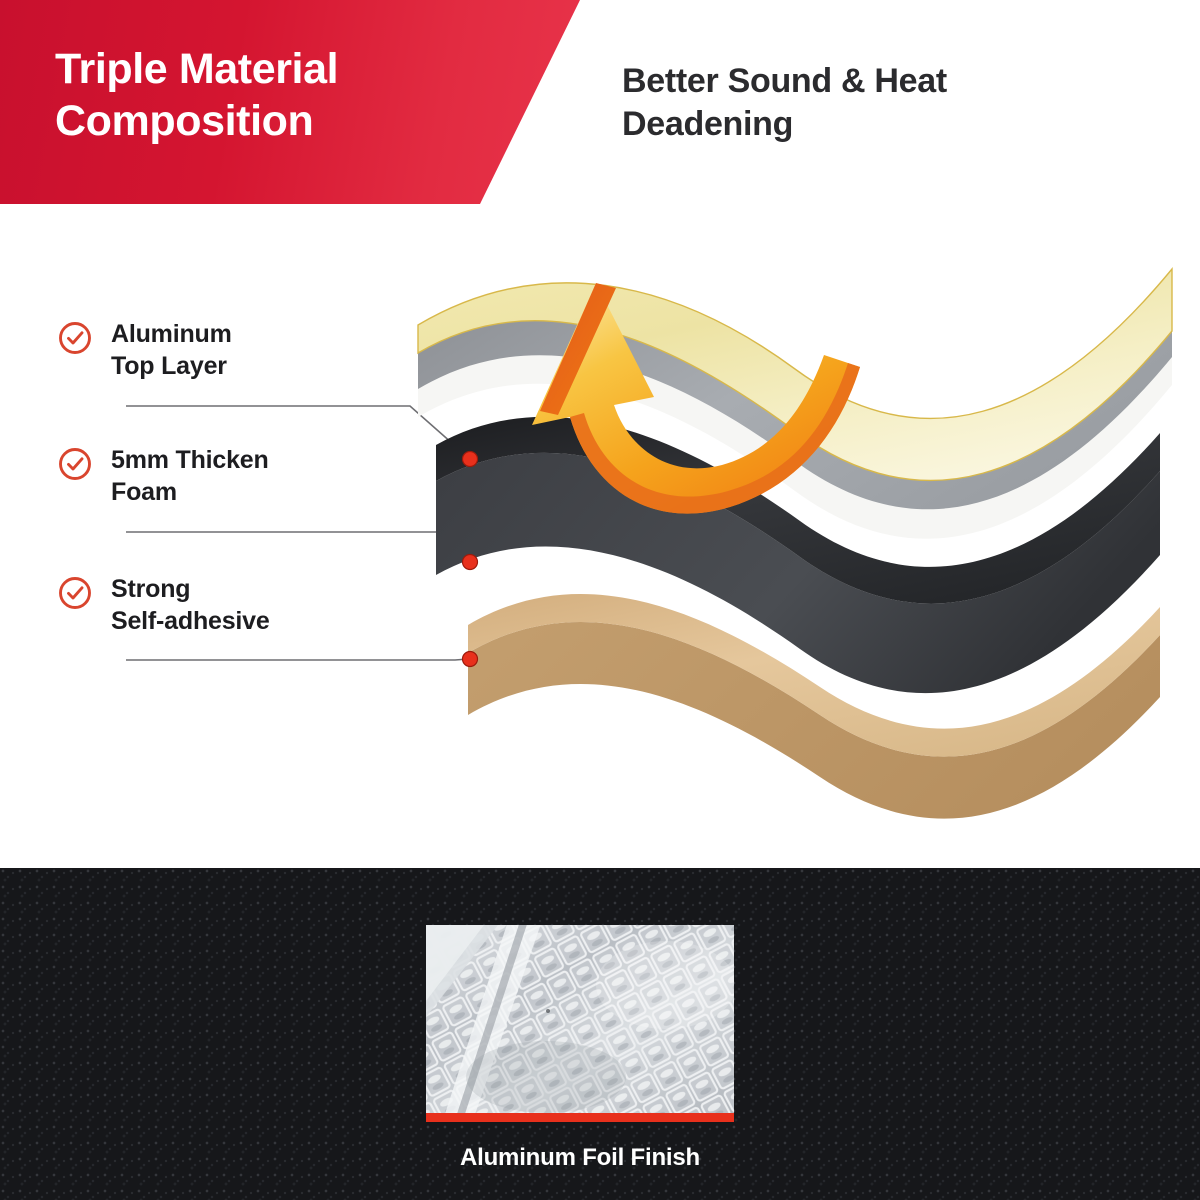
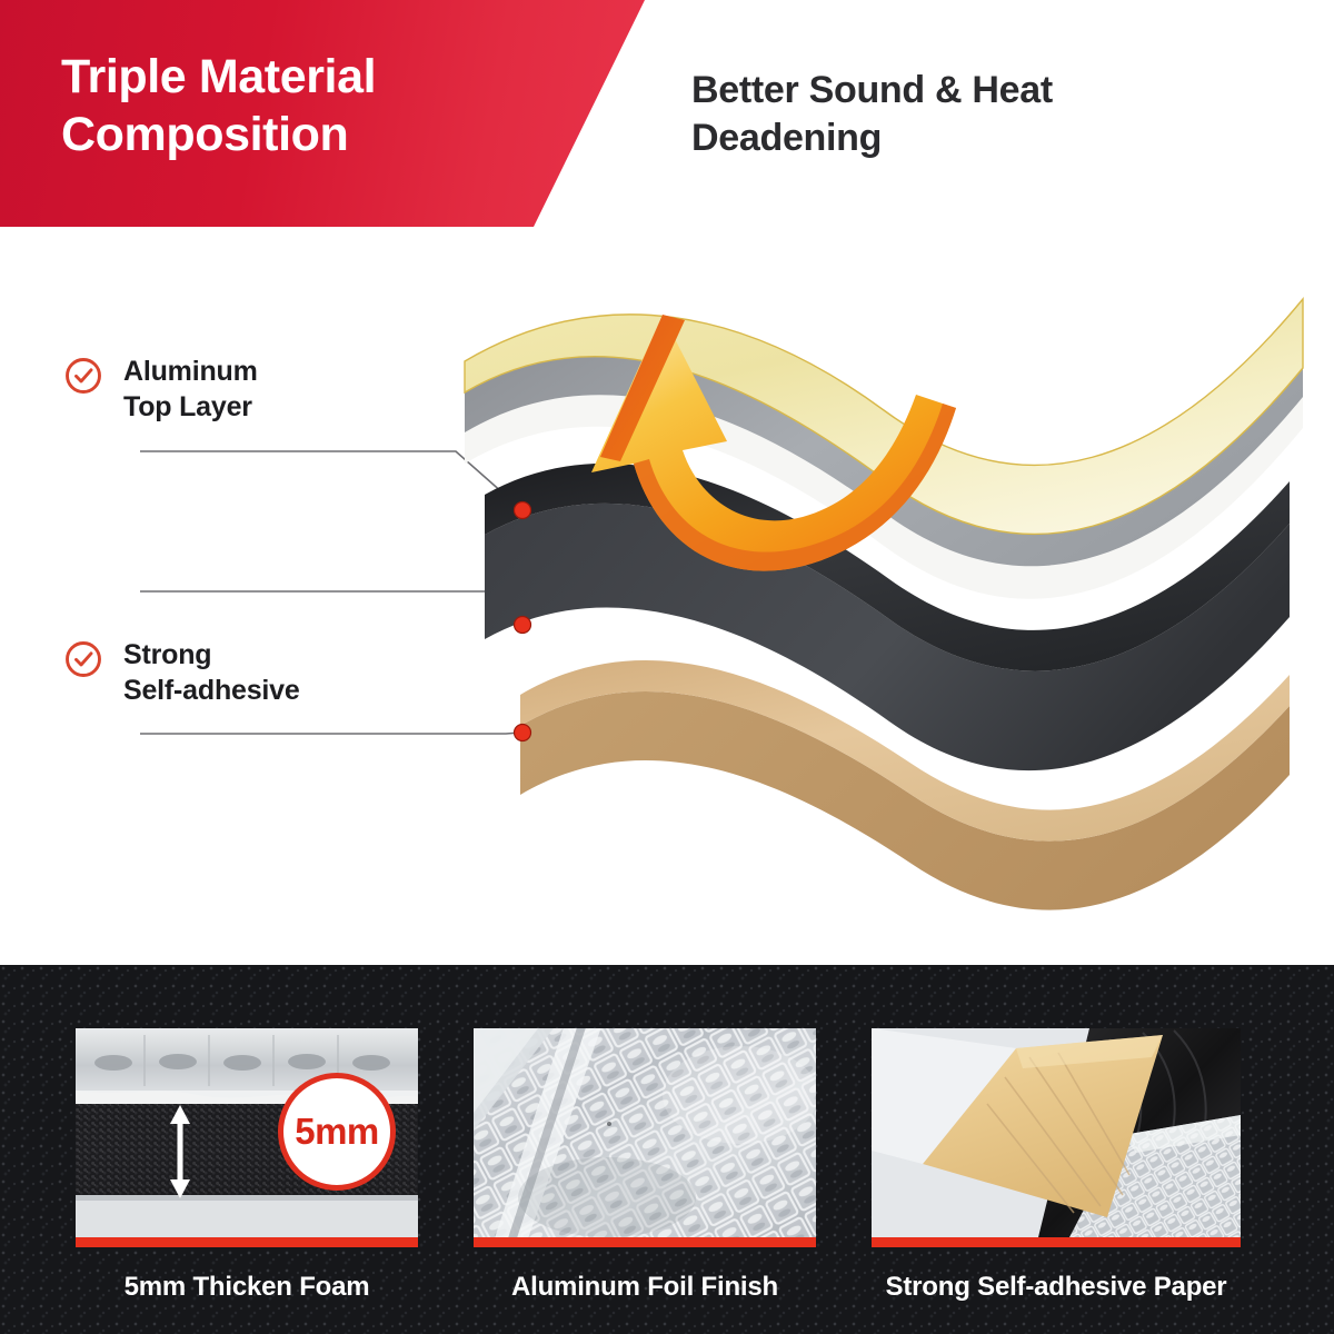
  Triple Material
  Composition
  Better Sound & Heat
  Deadening
  Aluminum
  Top Layer
- 5mm Thicken
- Foam
  Strong
  Self-adhesive
+ 5mm
+ 5mm Thicken Foam
  Aluminum Foil Finish
+ Strong Self-adhesive Paper
